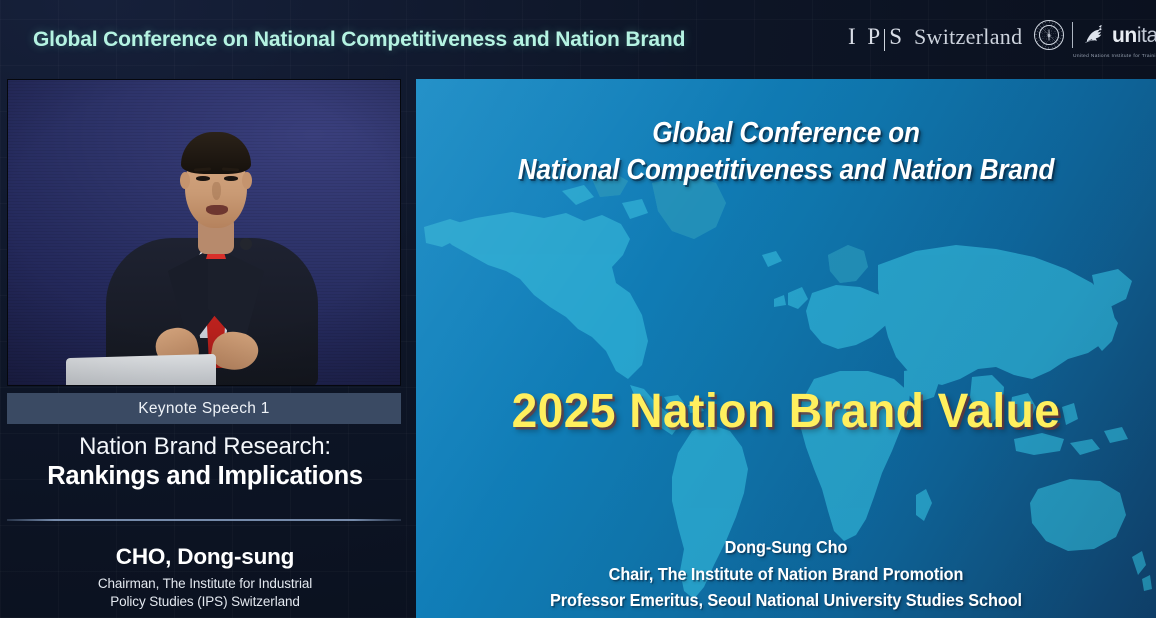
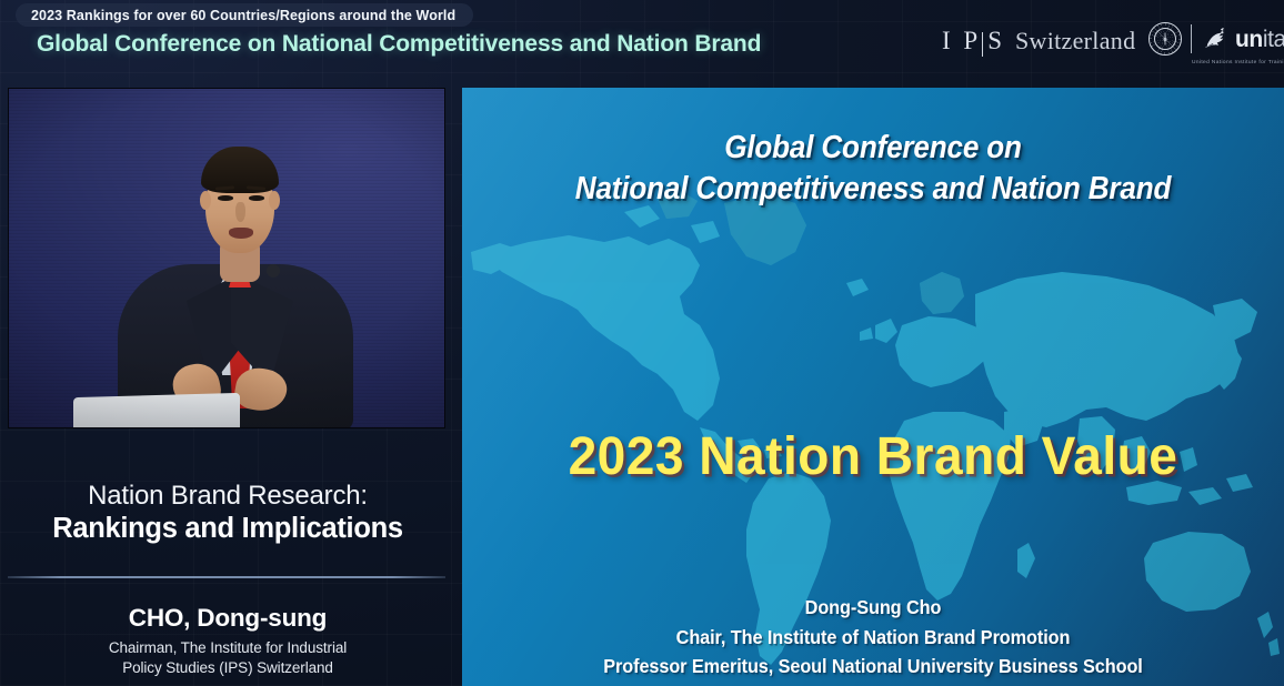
+ 2023 Rankings for over 60 Countries/Regions around the World
  Global Conference on National Competitiveness and Nation Brand
  I P
  S
  Switzerland
  unita
- Keynote Speech 1
  Nation Brand Research:
  Rankings and Implications
  CHO, Dong-sung
  Chairman, The Institute for Industrial
  Policy Studies (IPS) Switzerland
  Global Conference on
  National Competitiveness and Nation Brand
- 2025 Nation Brand Value
+ 2023 Nation Brand Value
  Dong-Sung Cho
  Chair, The Institute of Nation Brand Promotion
- Professor Emeritus, Seoul National University Studies School
+ Professor Emeritus, Seoul National University Business School
